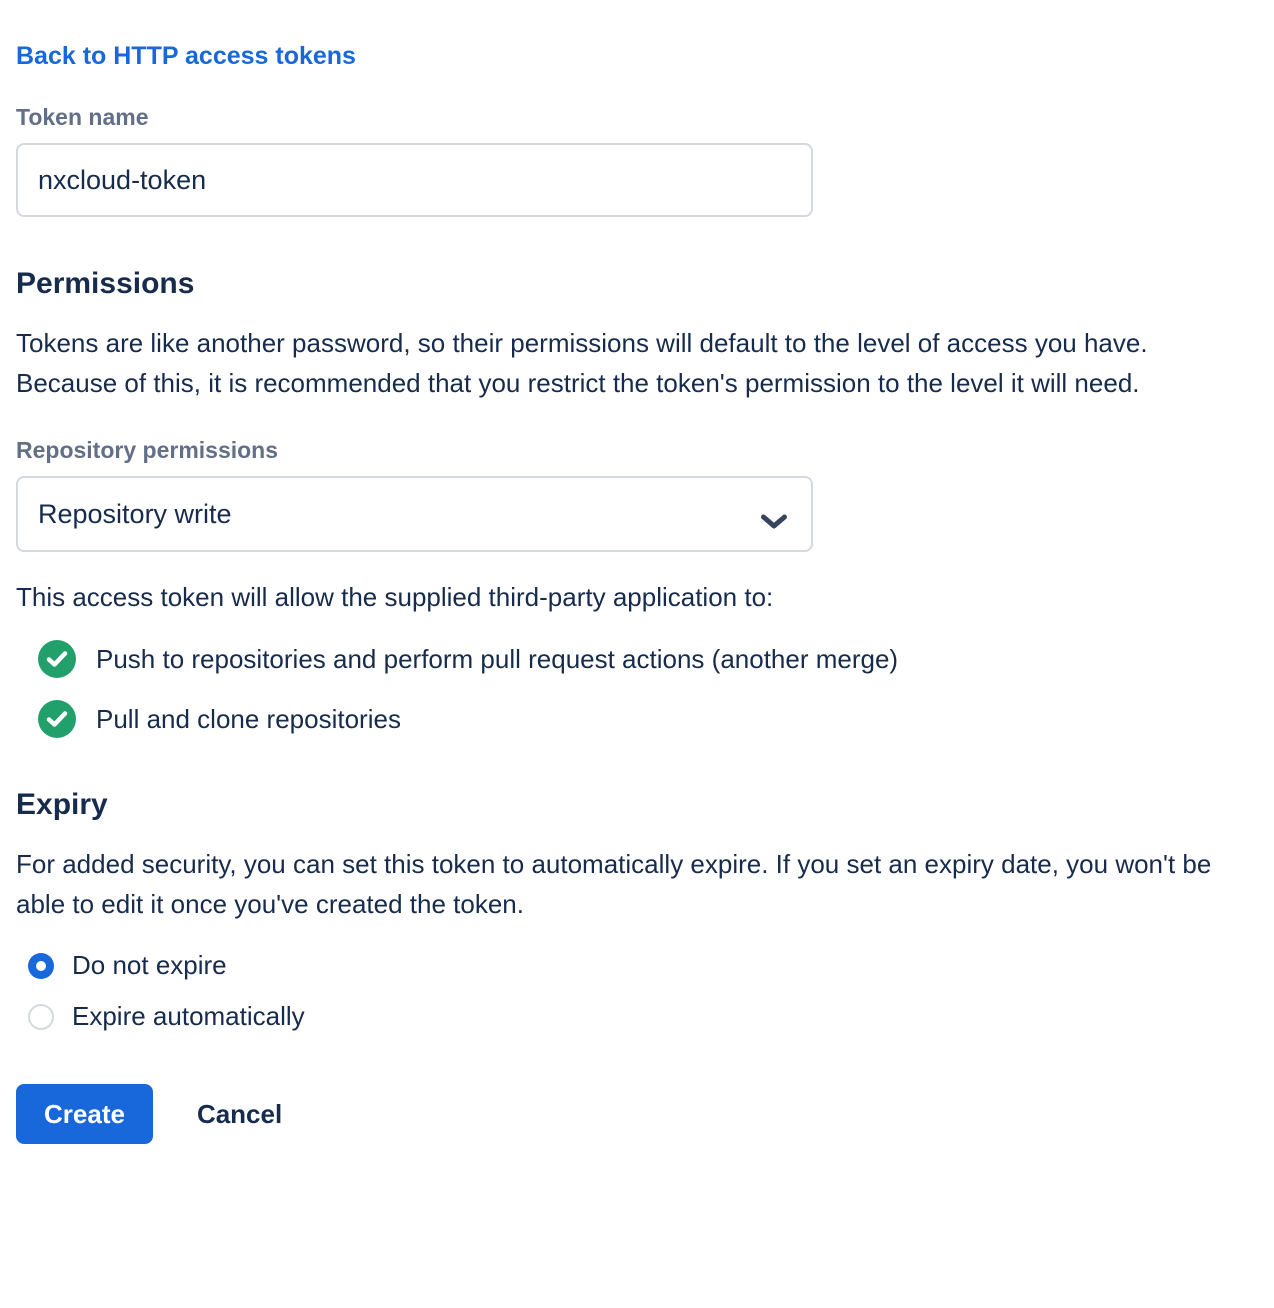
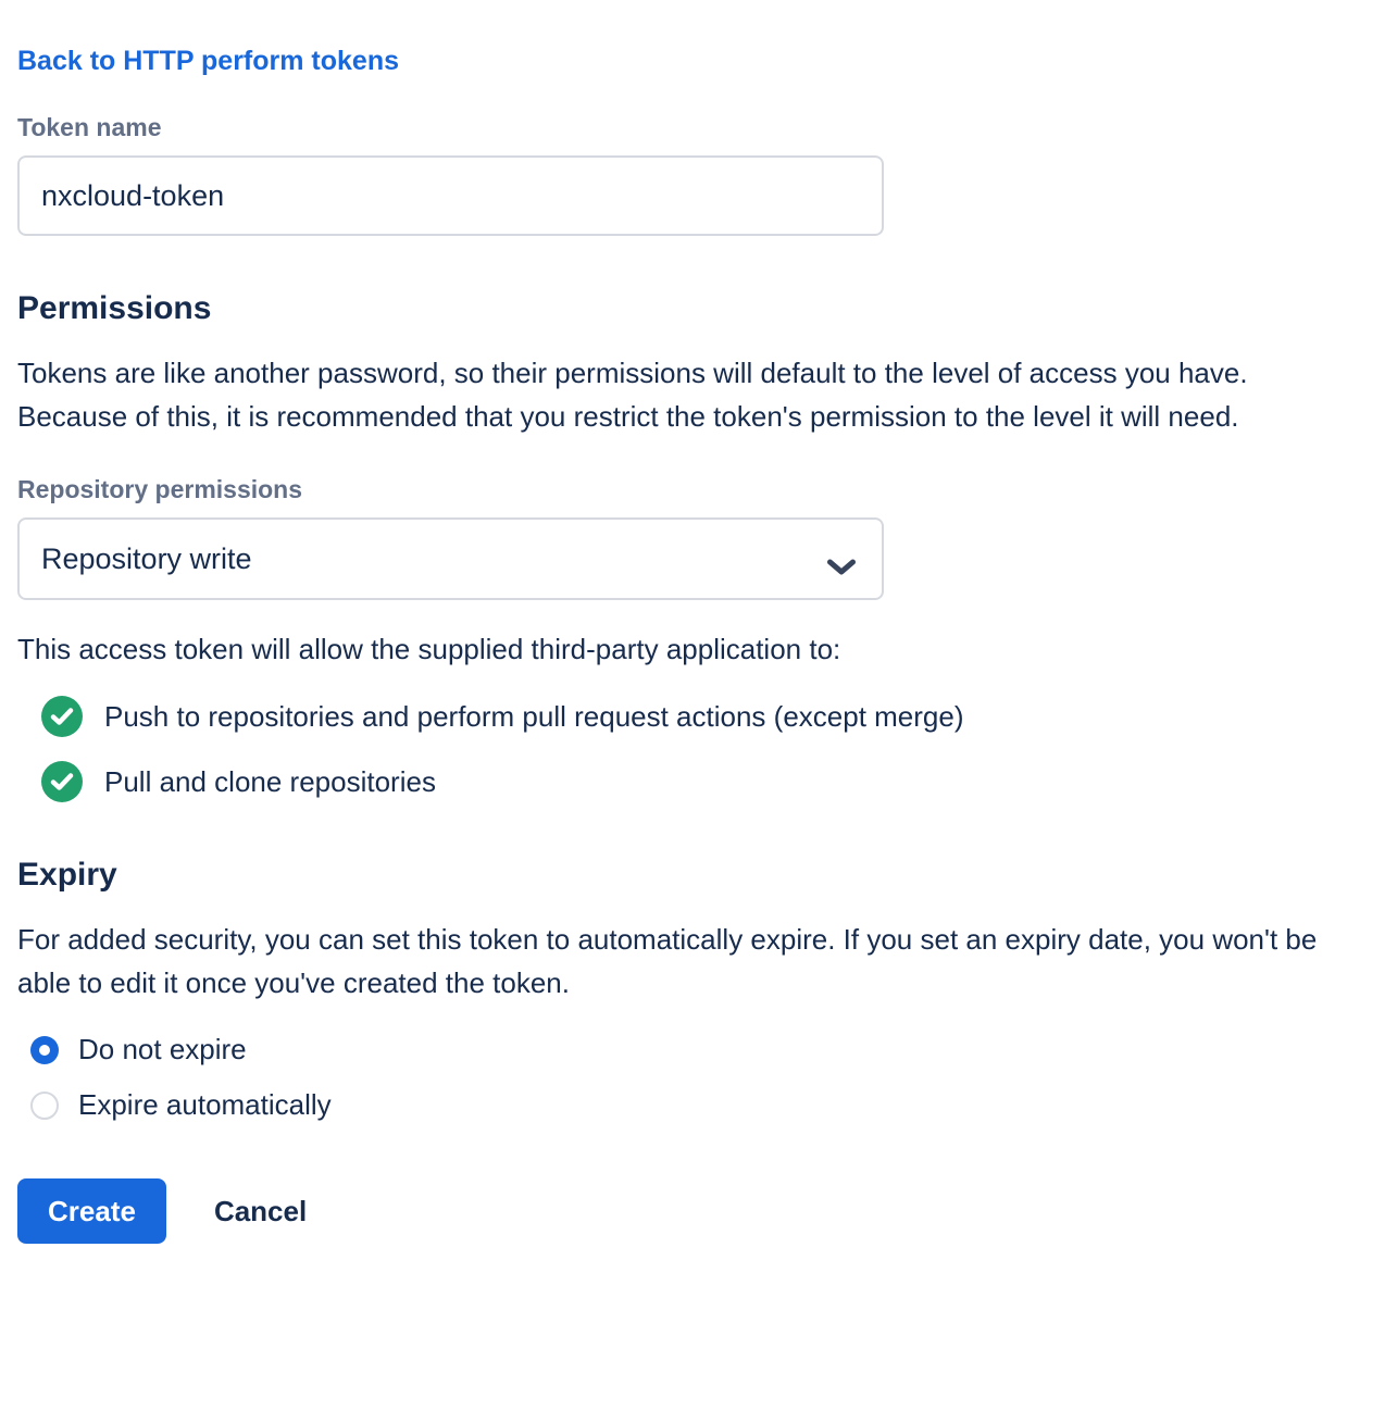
- Back to HTTP access tokens
+ Back to HTTP perform tokens
  Token name
  nxcloud-token
  Permissions
  Tokens are like another password, so their permissions will default to the level of access you have. Because of this, it is recommended that you restrict the token's permission to the level it will need.
  Repository permissions
  Repository write
  This access token will allow the supplied third-party application to:
- Push to repositories and perform pull request actions (another merge)
+ Push to repositories and perform pull request actions (except merge)
  Pull and clone repositories
  Expiry
  For added security, you can set this token to automatically expire. If you set an expiry date, you won't be able to edit it once you've created the token.
  Do not expire
  Expire automatically
  Create
  Cancel
